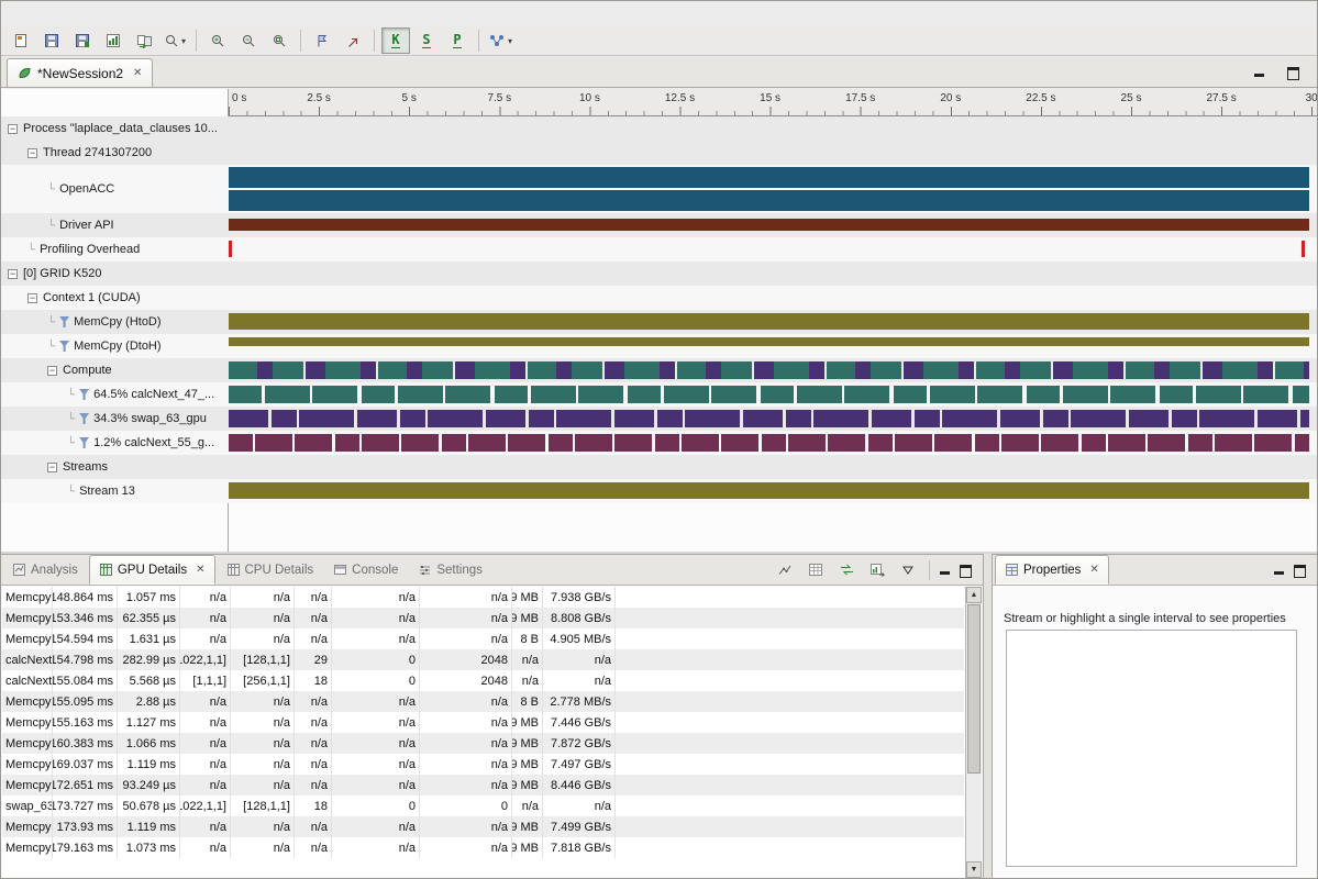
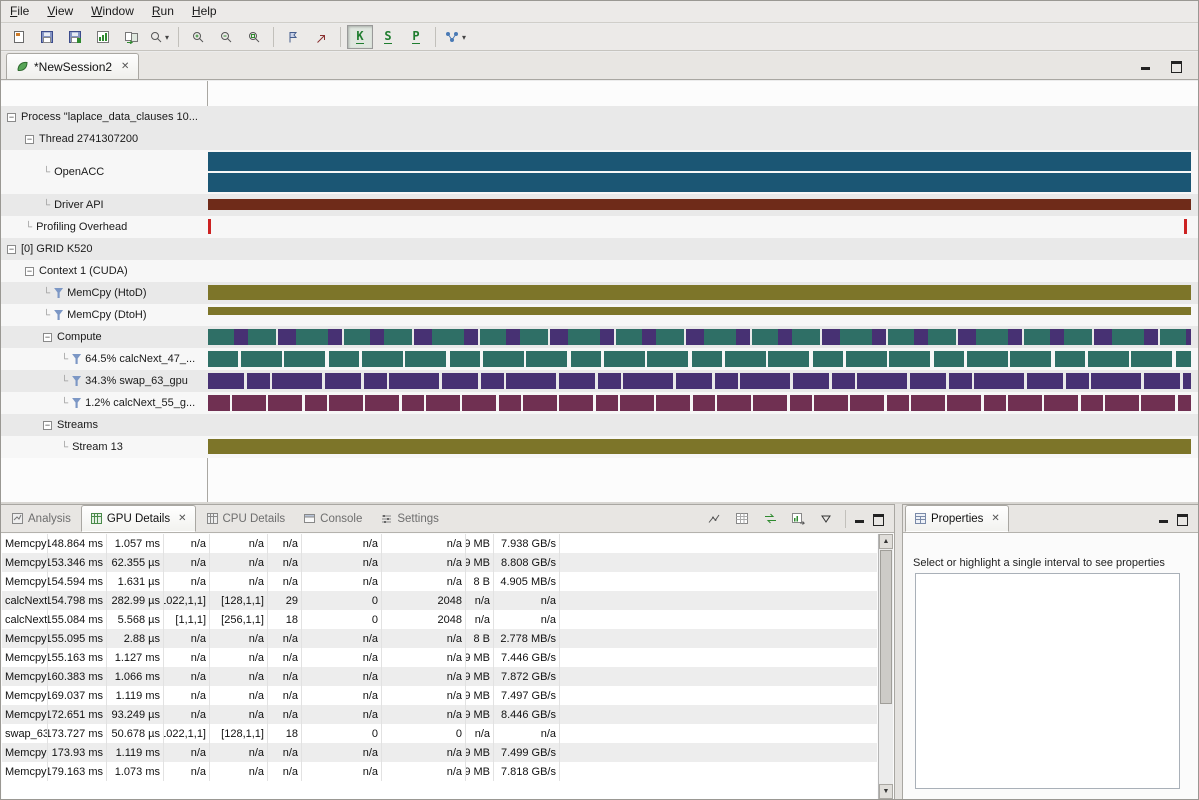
+ File
+ View
+ Window
+ Run
+ Help
  ▾
  K
  S
  P
  ▾
  *NewSession2
  ✕
- 0 s
- 2.5 s
- 5 s
- 7.5 s
- 10 s
- 12.5 s
- 15 s
- 17.5 s
- 20 s
- 22.5 s
- 25 s
- 27.5 s
- 30
  −
  Process "laplace_data_clauses 10...
  −
  Thread 2741307200
  └
  OpenACC
  └
  Driver API
  └
  Profiling Overhead
  −
  [0] GRID K520
  −
  Context 1 (CUDA)
  └
  MemCpy (HtoD)
  └
  MemCpy (DtoH)
  −
  Compute
  └
  64.5% calcNext_47_...
  └
  34.3% swap_63_gpu
  └
  1.2% calcNext_55_g...
  −
  Streams
  └
  Stream 13
  Analysis
  GPU Details
  ✕
  CPU Details
  Console
  Settings
  Memcpy
  148.864 ms
  1.057 ms
  n/a
  n/a
  n/a
  n/a
  n/a
  9 MB
  7.938 GB/s
  Memcpy
  153.346 ms
  62.355 µs
  n/a
  n/a
  n/a
  n/a
  n/a
  9 MB
  8.808 GB/s
  Memcpy
  154.594 ms
  1.631 µs
  n/a
  n/a
  n/a
  n/a
  n/a
  8 B
  4.905 MB/s
  calcNext
  154.798 ms
  282.99 µs
  1022,1,1]
  [128,1,1]
  29
  0
  2048
  n/a
  n/a
  calcNext
  155.084 ms
  5.568 µs
  [1,1,1]
  [256,1,1]
  18
  0
  2048
  n/a
  n/a
  Memcpy
  155.095 ms
  2.88 µs
  n/a
  n/a
  n/a
  n/a
  n/a
  8 B
  2.778 MB/s
  Memcpy
  155.163 ms
  1.127 ms
  n/a
  n/a
  n/a
  n/a
  n/a
  9 MB
  7.446 GB/s
  Memcpy
  160.383 ms
  1.066 ms
  n/a
  n/a
  n/a
  n/a
  n/a
  9 MB
  7.872 GB/s
  Memcpy
  169.037 ms
  1.119 ms
  n/a
  n/a
  n/a
  n/a
  n/a
  9 MB
  7.497 GB/s
  Memcpy
  172.651 ms
  93.249 µs
  n/a
  n/a
  n/a
  n/a
  n/a
  9 MB
  8.446 GB/s
  swap_63
  173.727 ms
  50.678 µs
  1022,1,1]
  [128,1,1]
  18
  0
  0
  n/a
  n/a
  Memcpy
  173.93 ms
  1.119 ms
  n/a
  n/a
  n/a
  n/a
  n/a
  9 MB
  7.499 GB/s
  Memcpy
  179.163 ms
  1.073 ms
  n/a
  n/a
  n/a
  n/a
  n/a
  9 MB
  7.818 GB/s
  Properties
  ✕
- Stream or highlight a single interval to see properties
+ Select or highlight a single interval to see properties
